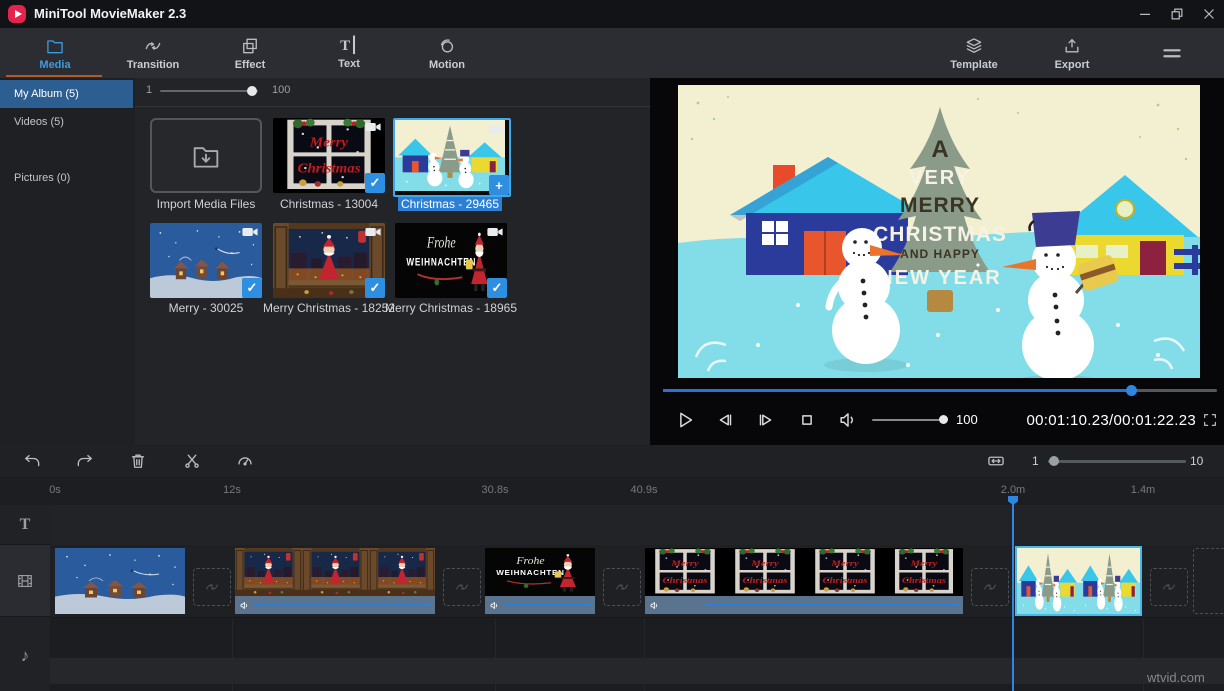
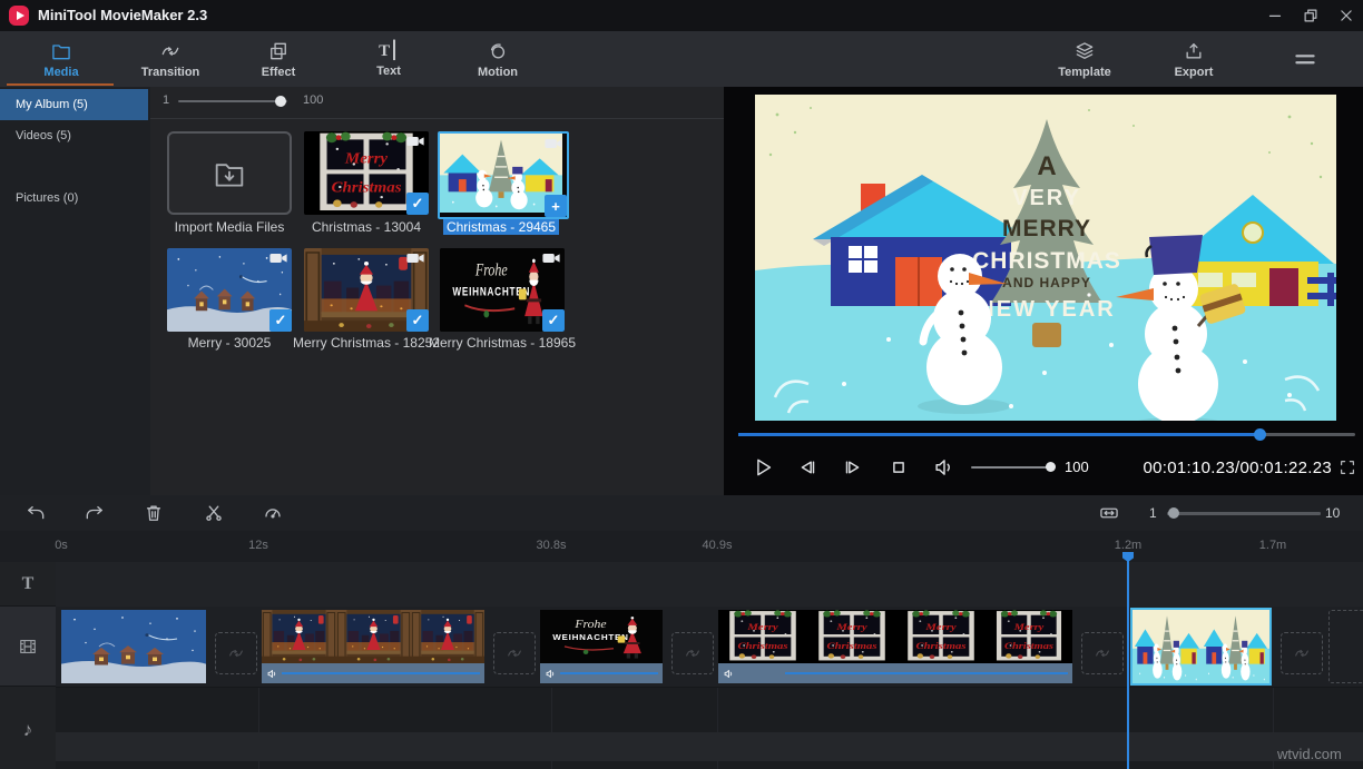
  MiniTool MovieMaker 2.3
  Media
  Transition
  Effect
  T⎮
  Text
  Motion
  Template
  Export
  My Album (5)
  Videos (5)
  Pictures (0)
  1
  100
  Import Media Files
  ✓
  Christmas - 13004
  +
  Christmas - 29465
  ✓
  Merry - 30025
  ✓
  Merry Christmas - 18252
  ✓
  Merry Christmas - 18965
  100
  00:01:10.23/00:01:22.23
  1
  10
  0s
  12s
  30.8s
  40.9s
- 2.0m
+ 1.2m
- 1.4m
+ 1.7m
  T
  ♪
  wtvid.com
